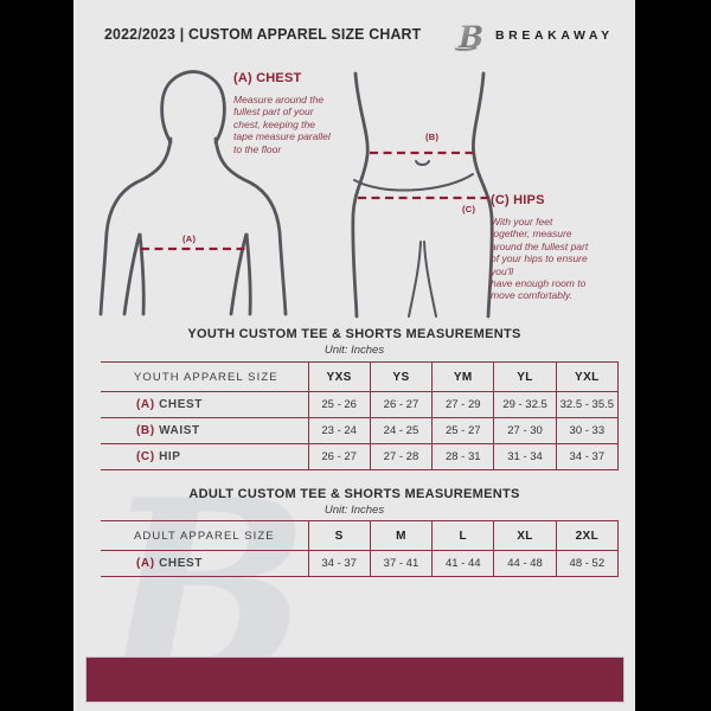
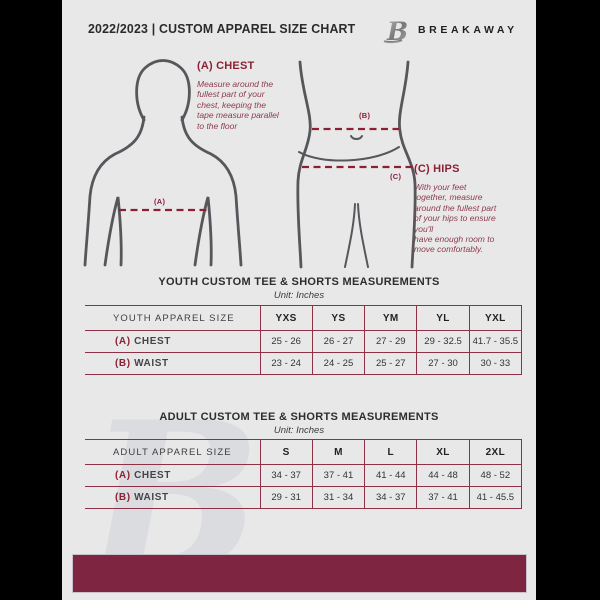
  B
  2022/2023 | CUSTOM APPAREL SIZE CHART
  B
  BREAKAWAY
  (A)
  (B)
  (C)
  (A) CHEST
  Measure around the
  fullest part of your
  chest, keeping the
  tape measure parallel
  to the floor
  (C) HIPS
  With your feet
  together, measure
  around the fullest part
  of your hips to ensure
  you'll
  have enough room to
  move comfortably.
  YOUTH CUSTOM TEE & SHORTS MEASUREMENTS
  Unit: Inches
  YOUTH APPAREL SIZE	YXS	YS	YM	YL	YXL
- (A) CHEST	25 - 26	26 - 27	27 - 29	29 - 32.5	32.5 - 35.5
+ (A) CHEST	25 - 26	26 - 27	27 - 29	29 - 32.5	41.7 - 35.5
  (B) WAIST	23 - 24	24 - 25	25 - 27	27 - 30	30 - 33
- (C) HIP	26 - 27	27 - 28	28 - 31	31 - 34	34 - 37
  ADULT CUSTOM TEE & SHORTS MEASUREMENTS
  Unit: Inches
  ADULT APPAREL SIZE	S	M	L	XL	2XL
  (A) CHEST	34 - 37	37 - 41	41 - 44	44 - 48	48 - 52
+ (B) WAIST	29 - 31	31 - 34	34 - 37	37 - 41	41 - 45.5
